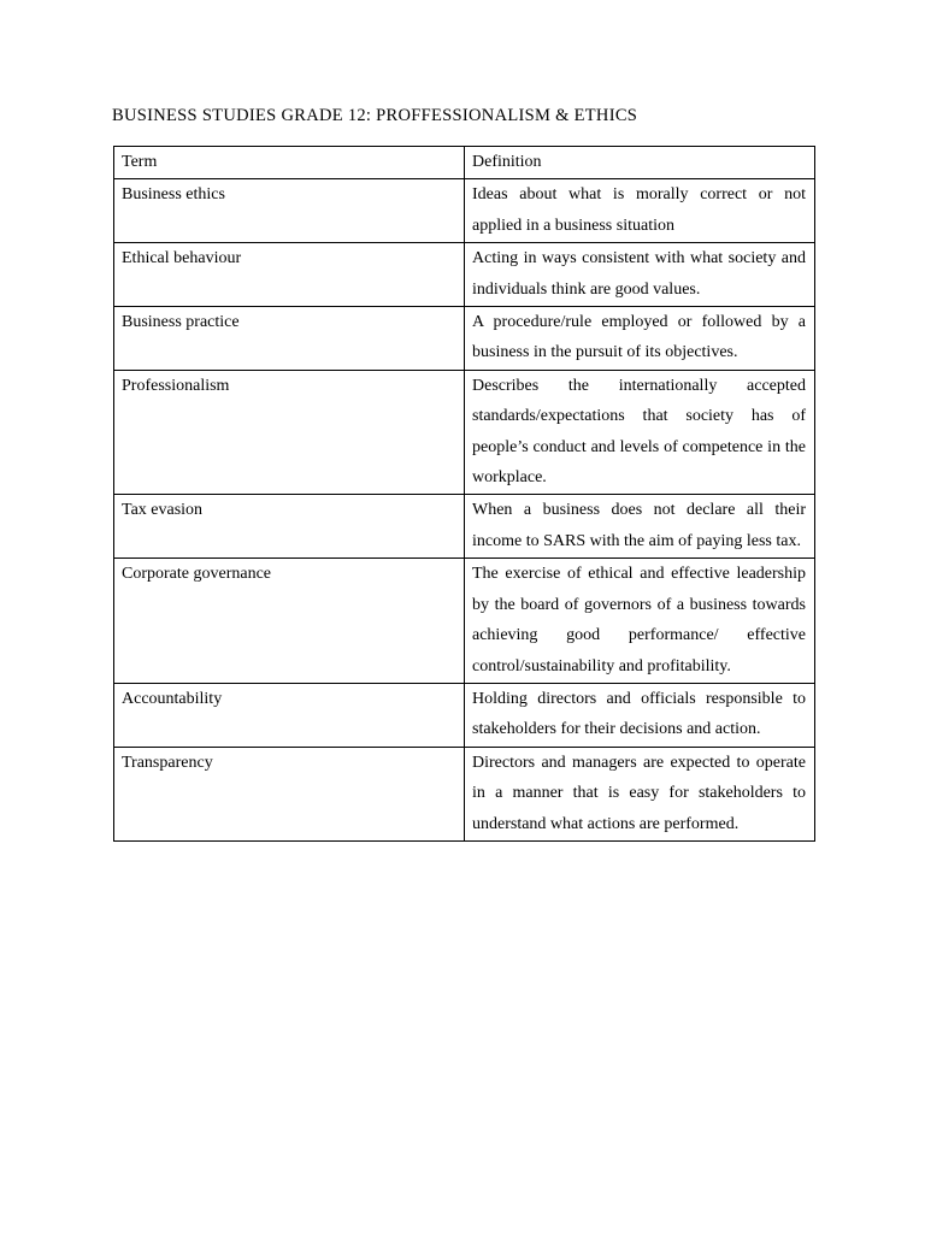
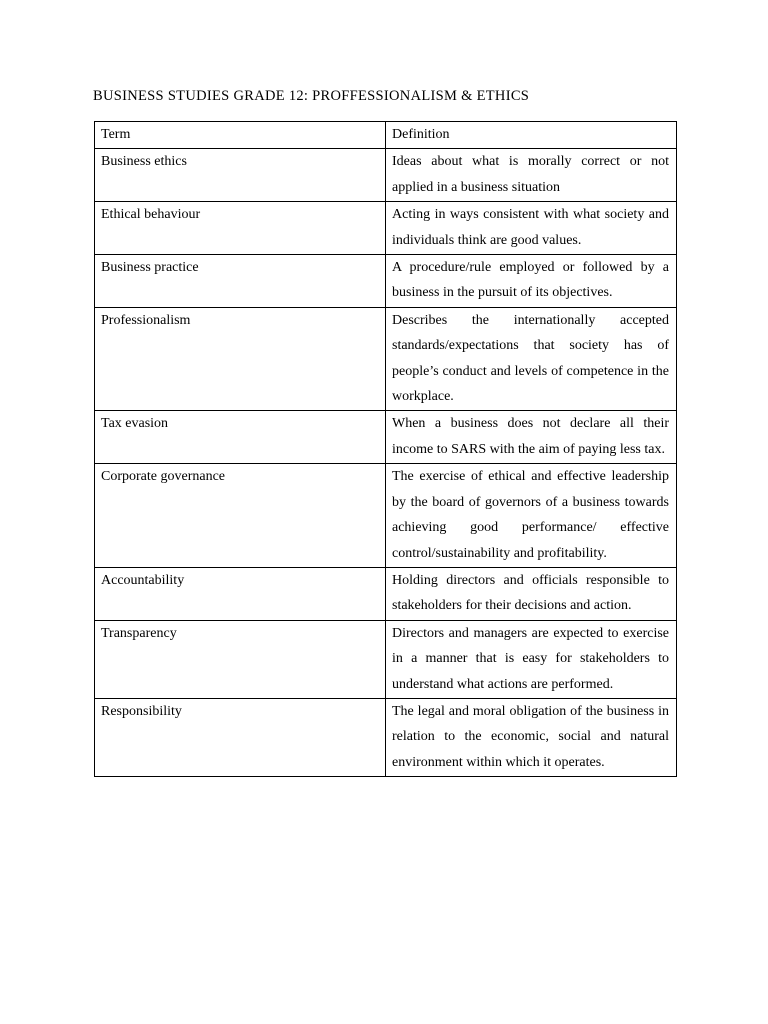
  BUSINESS STUDIES GRADE 12: PROFFESSIONALISM & ETHICS
  Term	Definition
  Business ethics	Ideas about what is morally correct or not applied in a business situation
  Ethical behaviour	Acting in ways consistent with what society and individuals think are good values.
  Business practice	A procedure/rule employed or followed by a business in the pursuit of its objectives.
  Professionalism	Describes the internationally accepted standards/expectations that society has of people’s conduct and levels of competence in the workplace.
  Tax evasion	When a business does not declare all their income to SARS with the aim of paying less tax.
  Corporate governance	The exercise of ethical and effective leadership by the board of governors of a business towards achieving good performance/ effective control/sustainability and profitability.
  Accountability	Holding directors and officials responsible to stakeholders for their decisions and action.
- Transparency	Directors and managers are expected to operate in a manner that is easy for stakeholders to understand what actions are performed.
+ Transparency	Directors and managers are expected to exercise in a manner that is easy for stakeholders to understand what actions are performed.
+ Responsibility	The legal and moral obligation of the business in relation to the economic, social and natural environment within which it operates.
